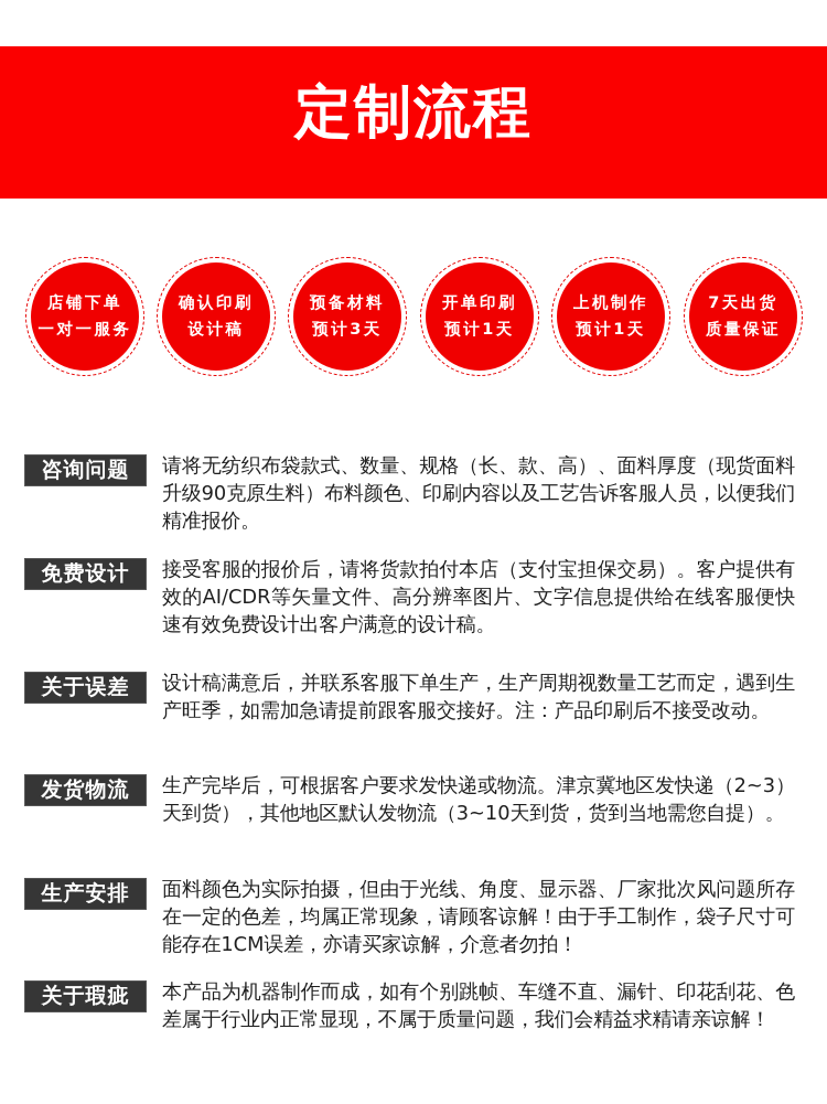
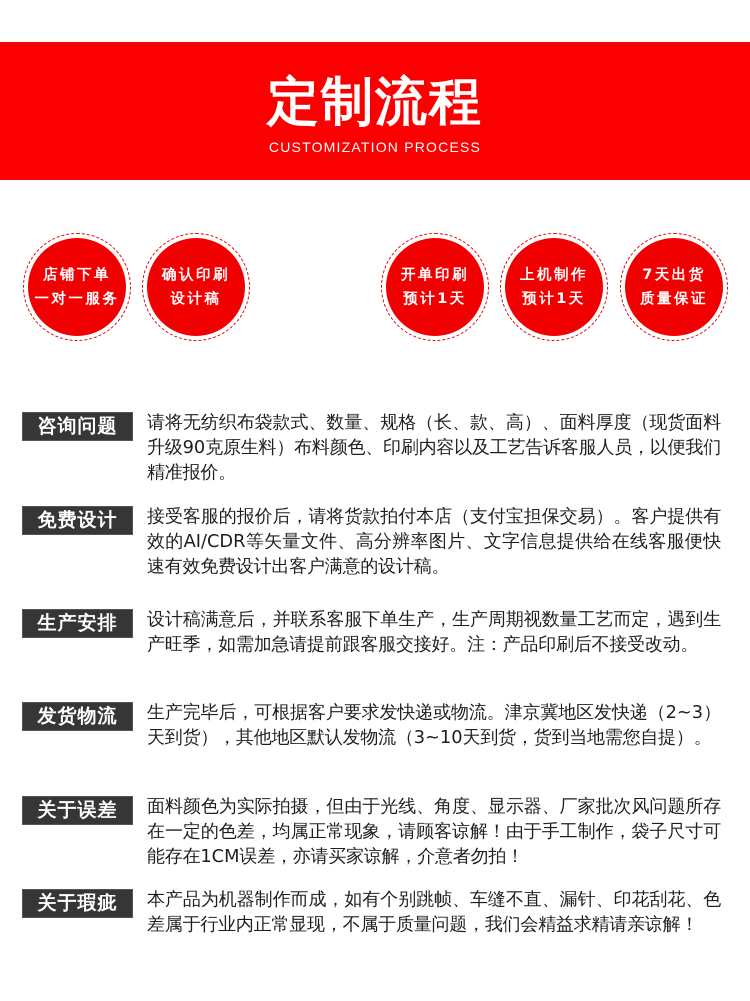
  定制流程
+ CUSTOMIZATION PROCESS
  店铺下单
  一对一服务
  确认印刷
  设计稿
- 预备材料
- 预计3天
  开单印刷
  预计1天
  上机制作
  预计1天
  7天出货
  质量保证
  咨询问题
  请将无纺织布袋款式、数量、规格（长、款、高）、面料厚度（现货面料升级90克原生料）布料颜色、印刷内容以及工艺告诉客服人员，以便我们精准报价。
  免费设计
  接受客服的报价后，请将货款拍付本店（支付宝担保交易）。客户提供有效的AI/CDR等矢量文件、高分辨率图片、文字信息提供给在线客服便快速有效免费设计出客户满意的设计稿。
- 关于误差
+ 生产安排
  设计稿满意后，并联系客服下单生产，生产周期视数量工艺而定，遇到生产旺季，如需加急请提前跟客服交接好。注：产品印刷后不接受改动。
  发货物流
  生产完毕后，可根据客户要求发快递或物流。津京冀地区发快递（2~3）天到货），其他地区默认发物流（3~10天到货，货到当地需您自提）。
- 生产安排
+ 关于误差
  面料颜色为实际拍摄，但由于光线、角度、显示器、厂家批次风问题所存在一定的色差，均属正常现象，请顾客谅解！由于手工制作，袋子尺寸可能存在1CM误差，亦请买家谅解，介意者勿拍！
  关于瑕疵
  本产品为机器制作而成，如有个别跳帧、车缝不直、漏针、印花刮花、色差属于行业内正常显现，不属于质量问题，我们会精益求精请亲谅解！
